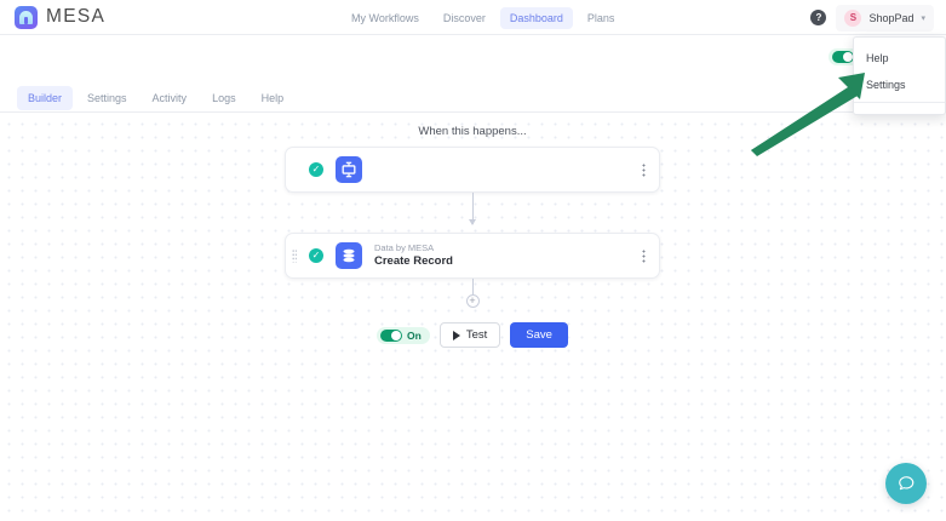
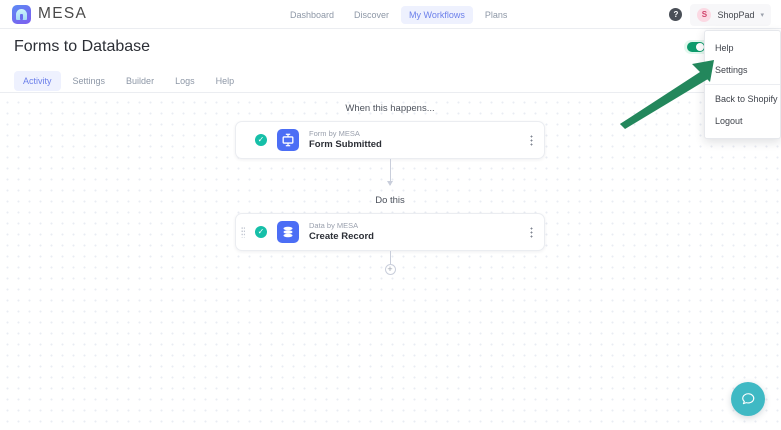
  MESA
- My Workflows
+ Dashboard
  Discover
- Dashboard
+ My Workflows
  Plans
  ?
  S
  ShopPad
  Help
  Settings
+ Back to Shopify
+ Logout
+ Forms to Database
- Builder
+ Activity
  Settings
- Activity
+ Builder
  Logs
  Help
  When this happens...
  ✓
+ Form by MESA
+ Form Submitted
+ Do this
  ✓
  Data by MESA
  Create Record
  +
- On
- Test
- Save
